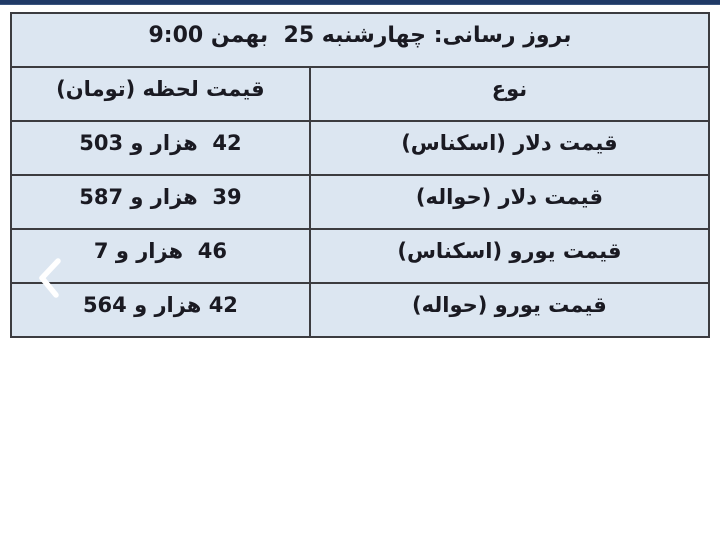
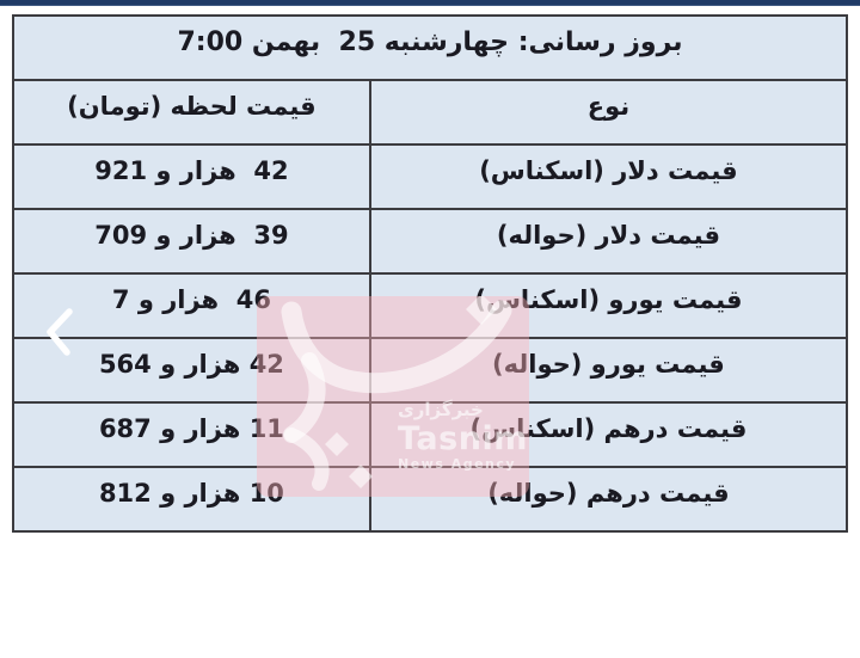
- بروز رسانی: چهارشنبه 25 بهمن 9:00
+ بروز رسانی: چهارشنبه 25 بهمن 7:00
  نوع	قیمت لحظه (تومان)
- قیمت دلار (اسکناس)	42 هزار و 503
+ قیمت دلار (اسکناس)	42 هزار و 921
- قیمت دلار (حواله)	39 هزار و 587
+ قیمت دلار (حواله)	39 هزار و 709
  قیمت یورو (اسکناس)	46 هزار و 7
  قیمت یورو (حواله)	42 هزار و 564
+ قیمت درهم (اسکناس)	11 هزار و 687
+ قیمت درهم (حواله)	10 هزار و 812
+ خبرگزاری
+ Tasnim
+ News Agency
